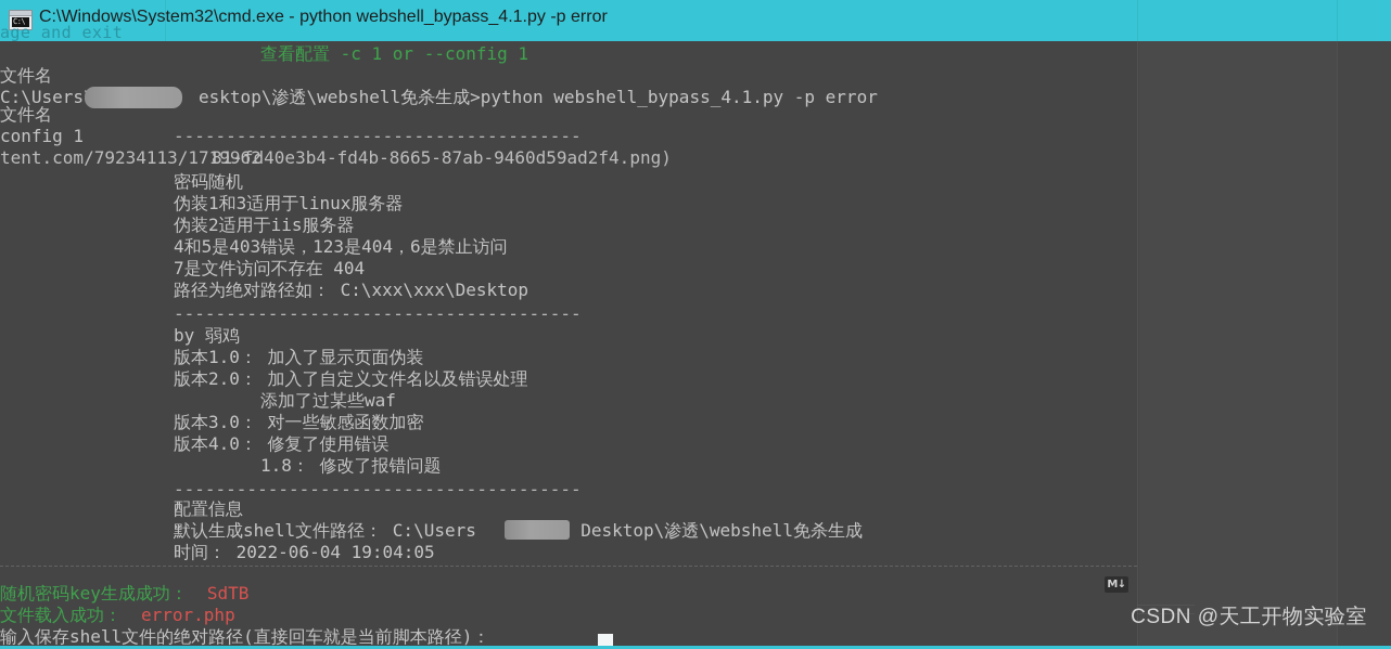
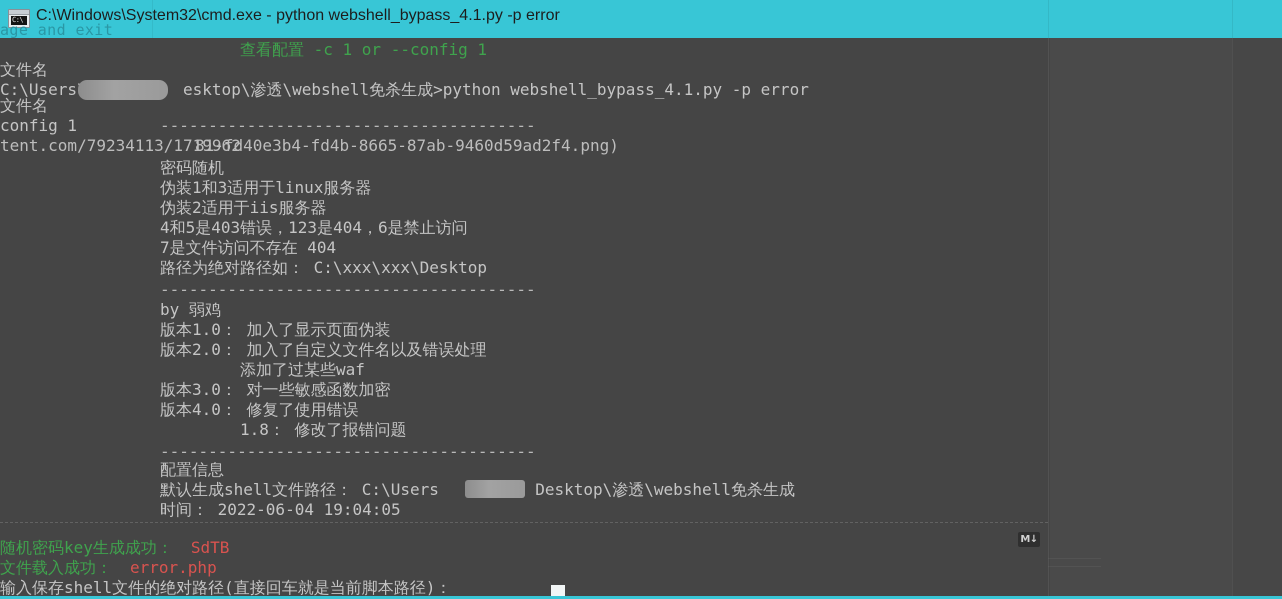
  C:\
  C:\Windows\System32\cmd.exe - python webshell_bypass_4.1.py -p error
  age and exit
  文件名
  文件名
  config 1
  查看配置 -c 1 or --config 1
  C:\Users esktop\渗透\webshell免杀生成>python webshell_bypass_4.1.py -p error
  tent.com/79234113/1719962
  81-fd40e3b4-fd4b-8665-87ab-9460d59ad2f4.png)
  ---------------------------------------
  密码随机
  伪装1和3适用于linux服务器
  伪装2适用于iis服务器
  4和5是403错误，123是404，6是禁止访问
  7是文件访问不存在 404
  路径为绝对路径如： C:\xxx\xxx\Desktop
  ---------------------------------------
  by 弱鸡
  版本1.0： 加入了显示页面伪装
  版本2.0： 加入了自定义文件名以及错误处理
  添加了过某些waf
  版本3.0： 对一些敏感函数加密
  版本4.0： 修复了使用错误
  1.8： 修改了报错问题
  ---------------------------------------
  配置信息
  默认生成shell文件路径： C:\Users Desktop\渗透\webshell免杀生成
  时间： 2022-06-04 19:04:05
  随机密码key生成成功： SdTB
  文件载入成功： error.php
  输入保存shell文件的绝对路径(直接回车就是当前脚本路径)：
  M↓
- CSDN @天工开物实验室
